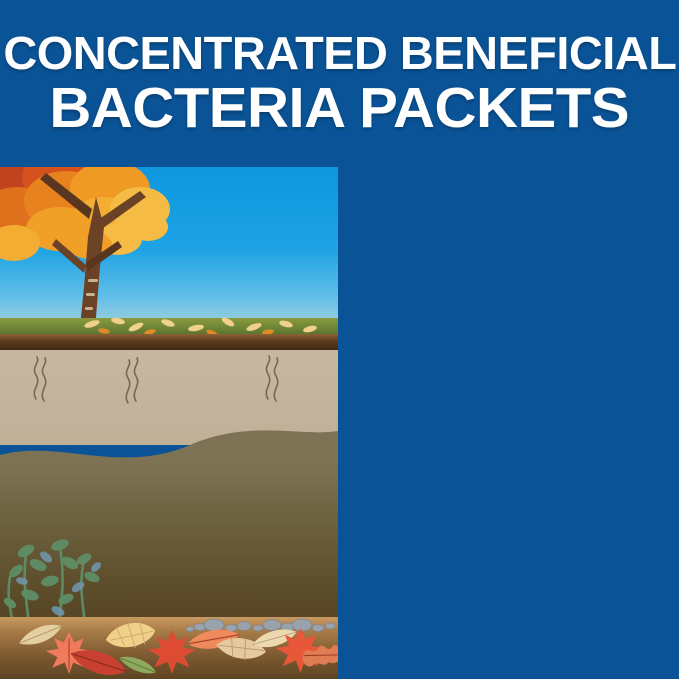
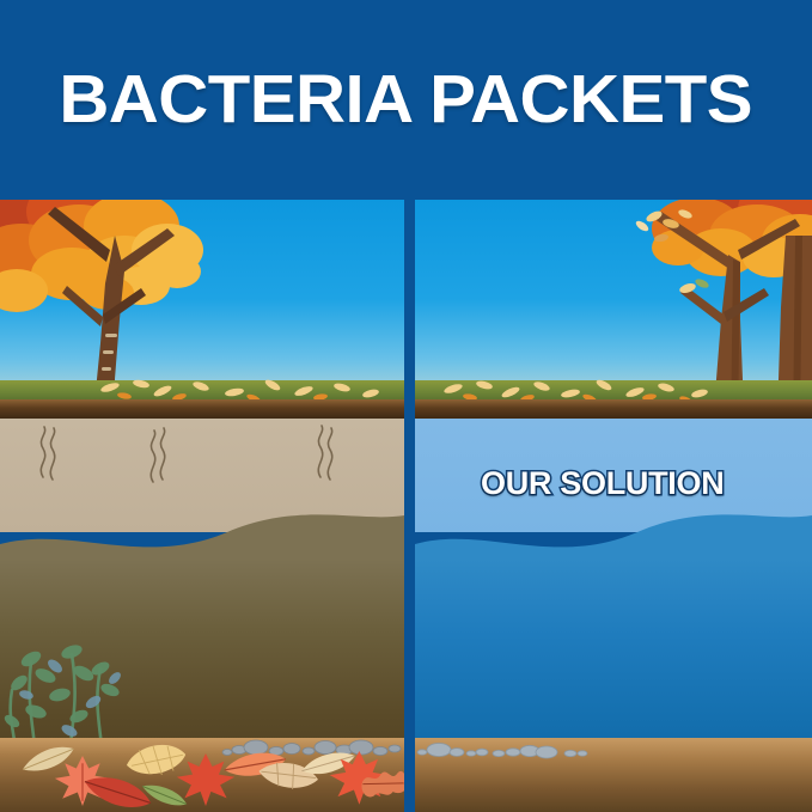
- CONCENTRATED BENEFICIAL
  BACTERIA PACKETS
+ OUR SOLUTION
